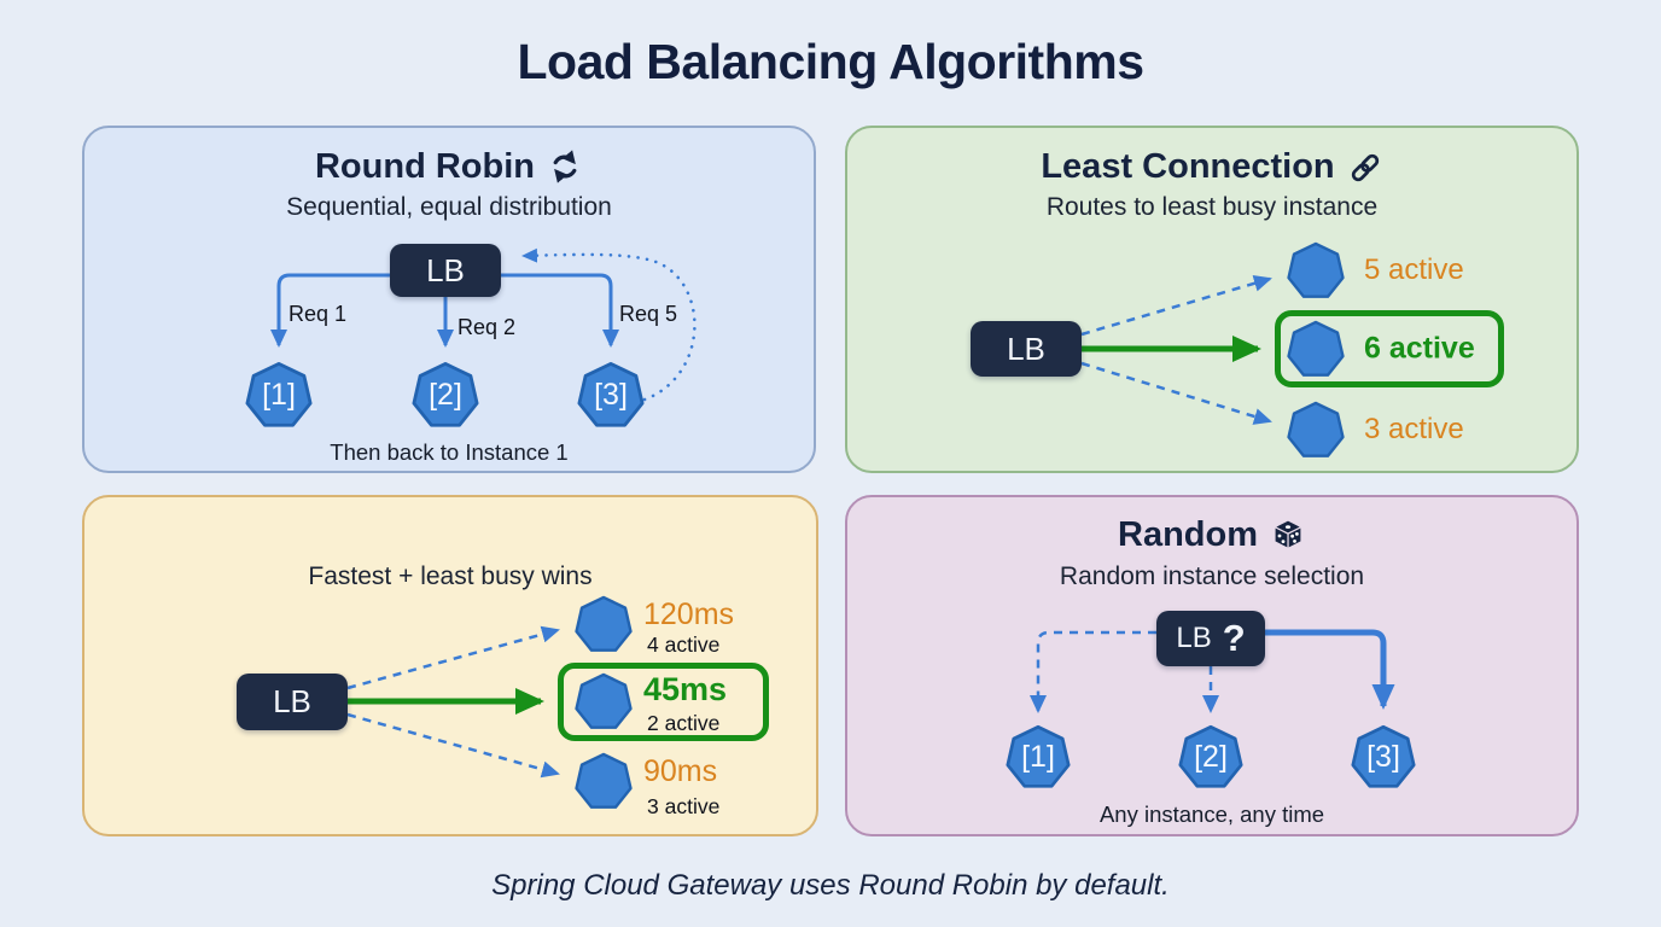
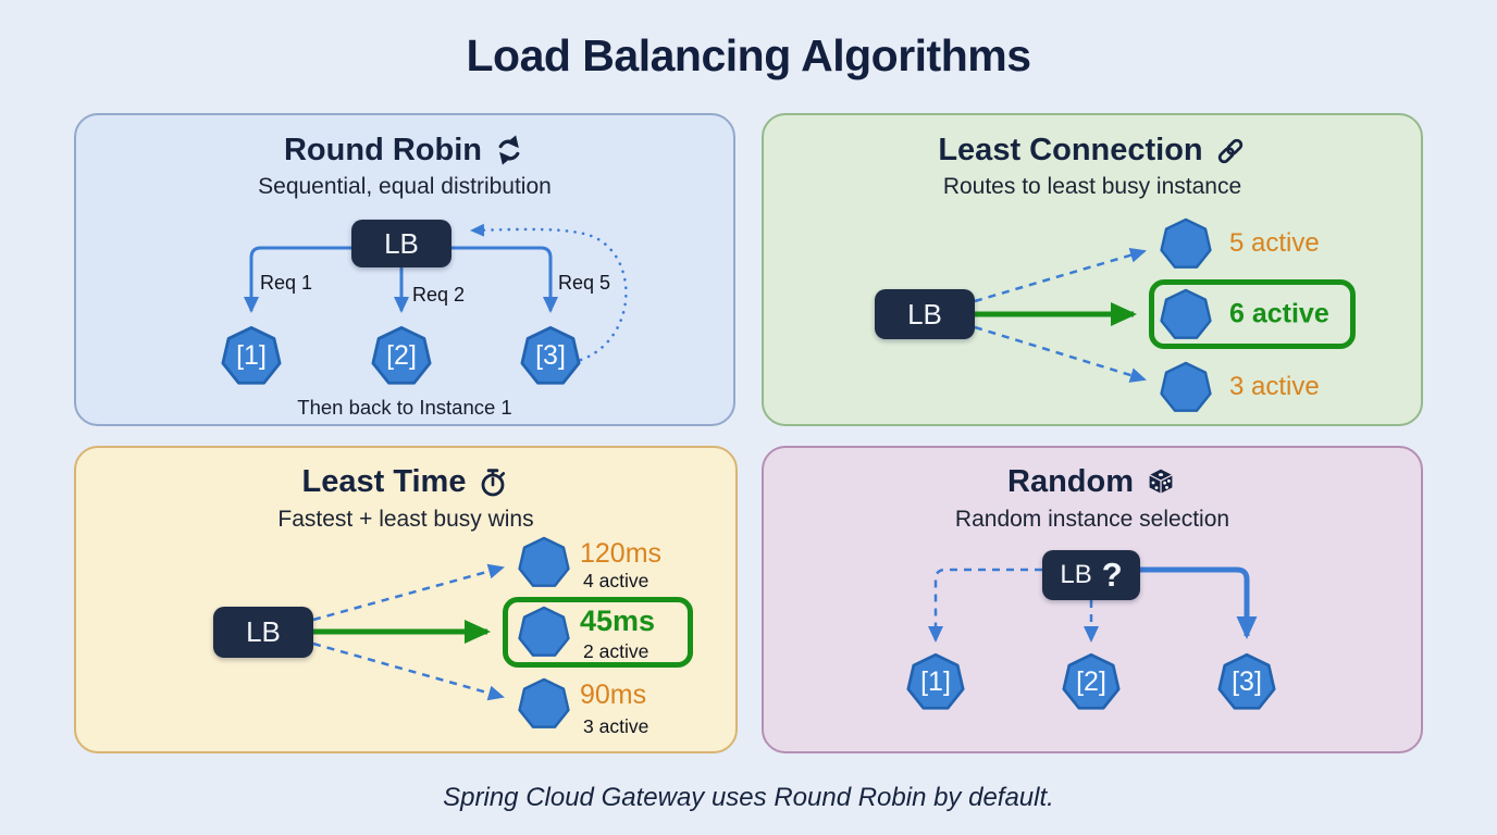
  Load Balancing Algorithms
  Round Robin
  Sequential, equal distribution
  Least Connection
  Routes to least busy instance
+ Least Time
  Fastest + least busy wins
  Random
  Random instance selection
  LB
  LB
  LB
  LB
  ?
  [1]
  [2]
  [3]
  Req 1
  Req 2
  Req 5
  Then back to Instance 1
  5 active
  6 active
  3 active
  120ms
  4 active
  45ms
  2 active
  90ms
  3 active
  [1]
  [2]
  [3]
- Any instance, any time
  Spring Cloud Gateway uses Round Robin by default.
